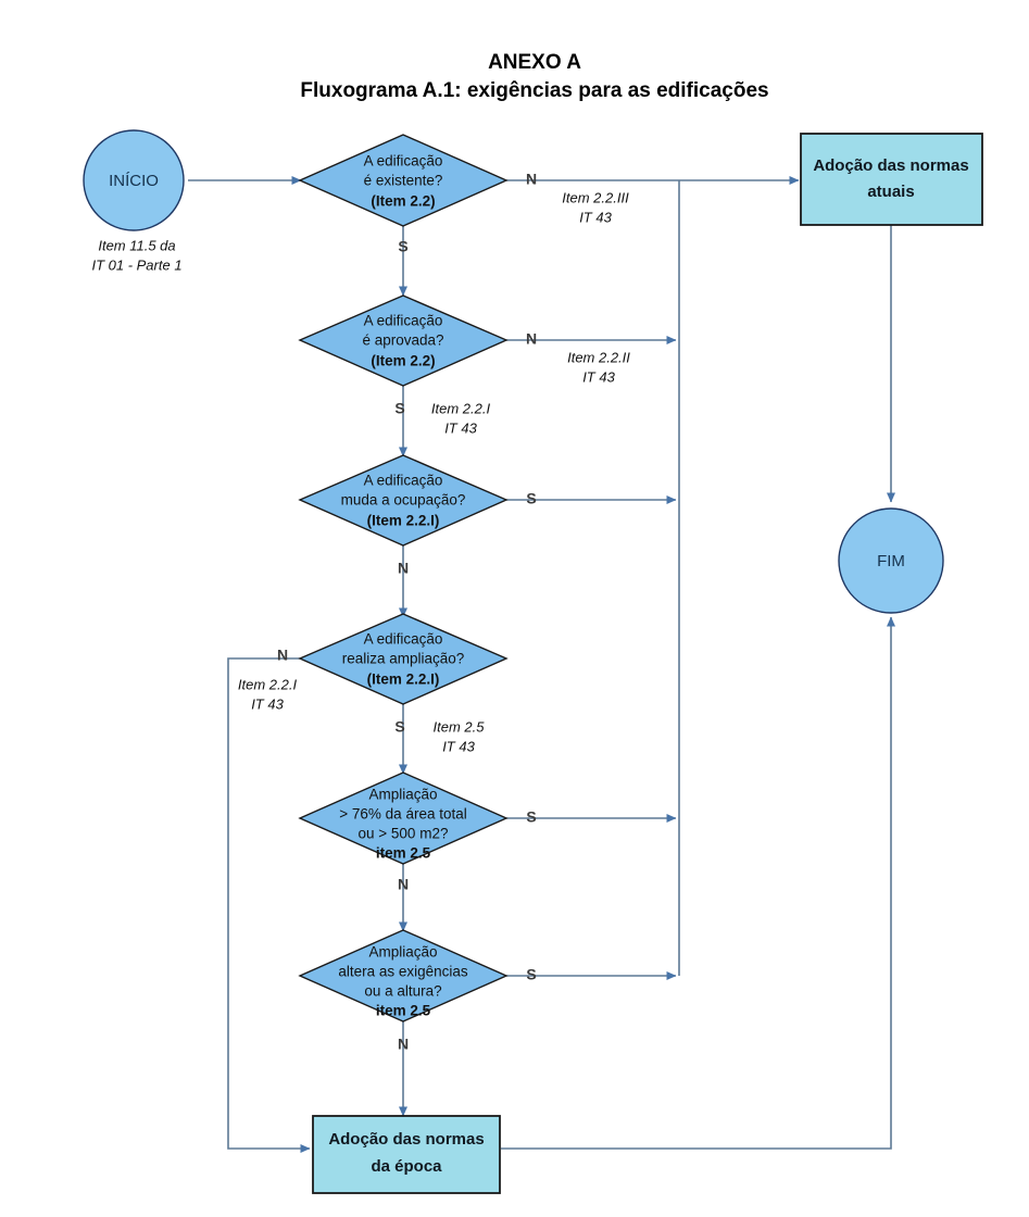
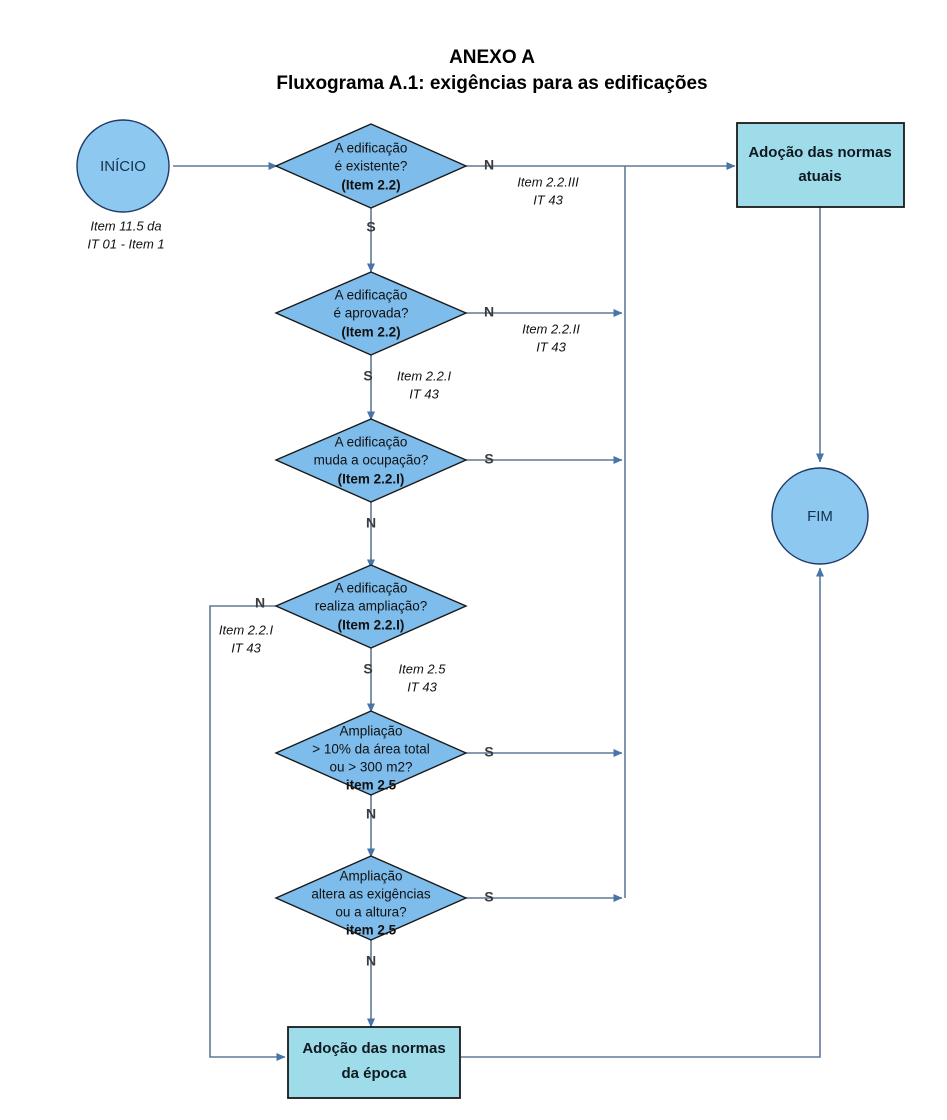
  ANEXO A
  Fluxograma A.1: exigências para as edificações
  INÍCIO
  Item 11.5 da
- IT 01 - Parte 1
+ IT 01 - Item 1
  A edificação
  é existente?
  (Item 2.2)
  N
  Item 2.2.III
  IT 43
  S
  A edificação
  é aprovada?
  (Item 2.2)
  N
  Item 2.2.II
  IT 43
  S
  Item 2.2.I
  IT 43
  A edificação
  muda a ocupação?
  (Item 2.2.I)
  S
  N
  A edificação
  realiza ampliação?
  (Item 2.2.I)
  N
  Item 2.2.I
  IT 43
  S
  Item 2.5
  IT 43
  Ampliação
- > 76% da área total
+ > 10% da área total
- ou > 500 m2?
+ ou > 300 m2?
  item 2.5
  S
  N
  Ampliação
  altera as exigências
  ou a altura?
  item 2.5
  S
  N
  Adoção das normas
  atuais
  Adoção das normas
  da época
  FIM
